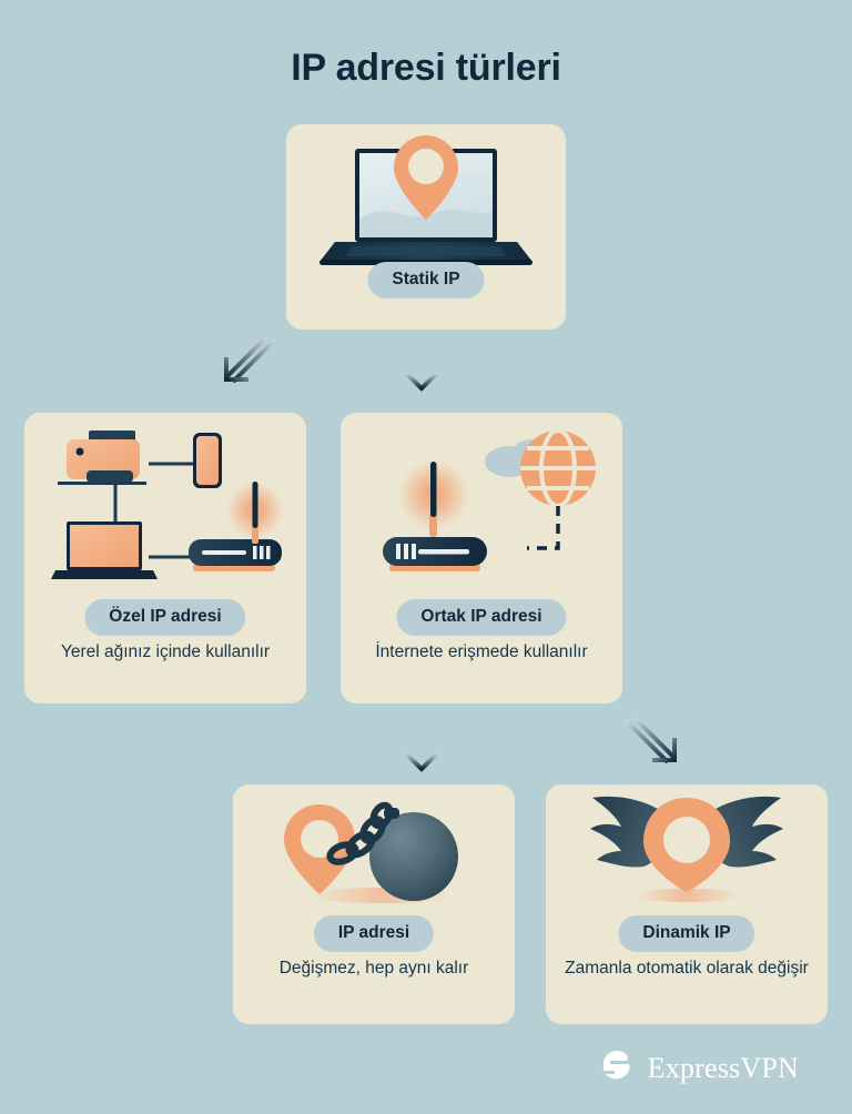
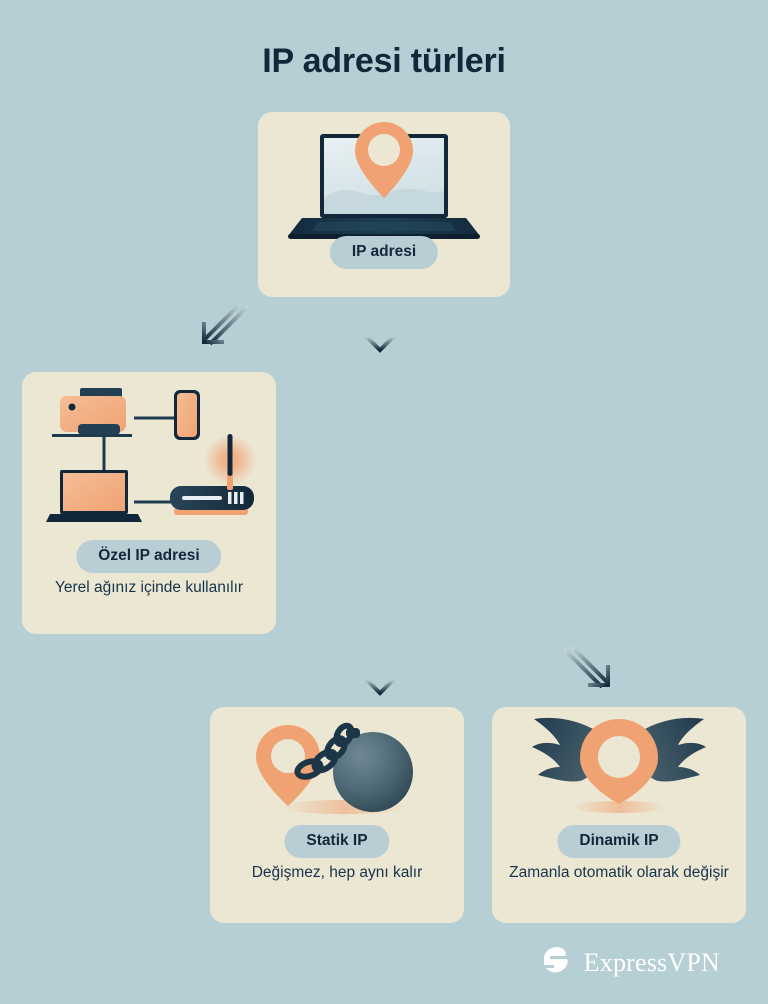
  IP adresi türleri
- Statik IP
+ IP adresi
  Özel IP adresi
  Yerel ağınız içinde kullanılır
- Ortak IP adresi
- İnternete erişmede kullanılır
- IP adresi
+ Statik IP
  Değişmez, hep aynı kalır
  Dinamik IP
  Zamanla otomatik olarak değişir
  ExpressVPN
